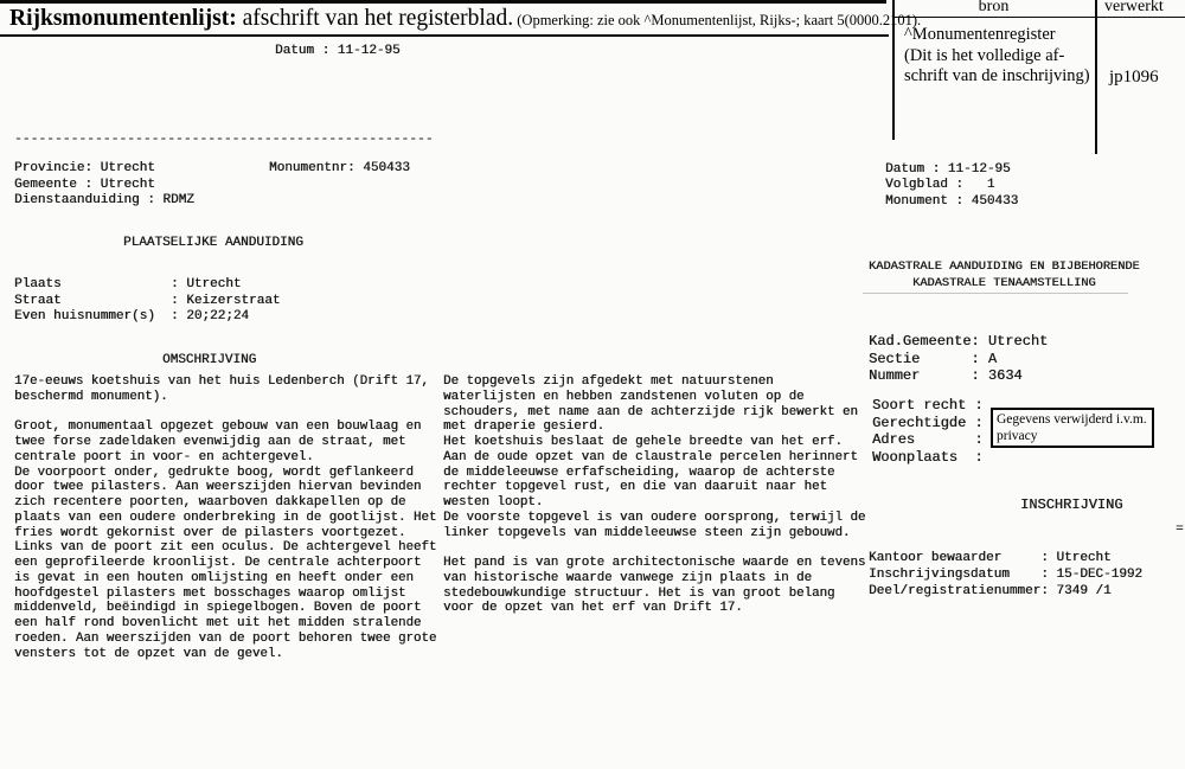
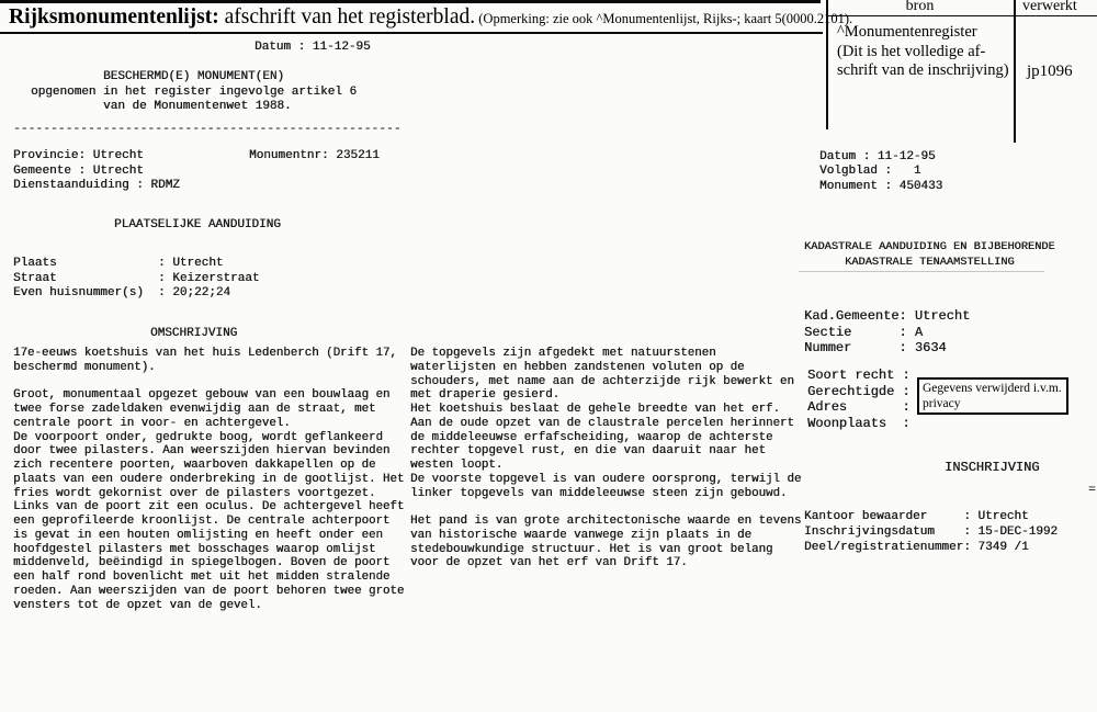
  Rijksmonumentenlijst: afschrift van het registerblad. (Opmerking: zie ook ^Monumentenlijst, Rijks-; kaart 5(0000.201).
  bron
  verwerkt
  ^Monumentenregister
  (Dit is het volledige af-
  schrift van de inschrijving)
  jp1096
  Datum : 11-12-95
+ BESCHERMD(E) MONUMENT(EN)
+ opgenomen in het register ingevolge artikel 6
+ van de Monumentenwet 1988.
  ----------------------------------------------------
  Provincie: Utrecht
  Gemeente : Utrecht
  Dienstaanduiding : RDMZ
- Monumentnr: 450433
+ Monumentnr: 235211
  PLAATSELIJKE AANDUIDING
  Plaats : Utrecht
  Straat : Keizerstraat
  Even huisnummer(s) : 20;22;24
  OMSCHRIJVING
  17e-eeuws koetshuis van het huis Ledenberch (Drift 17,
  beschermd monument).
  Groot, monumentaal opgezet gebouw van een bouwlaag en
  twee forse zadeldaken evenwijdig aan de straat, met
  centrale poort in voor- en achtergevel.
  De voorpoort onder, gedrukte boog, wordt geflankeerd
  door twee pilasters. Aan weerszijden hiervan bevinden
  zich recentere poorten, waarboven dakkapellen op de
  plaats van een oudere onderbreking in de gootlijst. Het
  fries wordt gekornist over de pilasters voortgezet.
  Links van de poort zit een oculus. De achtergevel heeft
  een geprofileerde kroonlijst. De centrale achterpoort
  is gevat in een houten omlijsting en heeft onder een
  hoofdgestel pilasters met bosschages waarop omlijst
  middenveld, beëindigd in spiegelbogen. Boven de poort
  een half rond bovenlicht met uit het midden stralende
  roeden. Aan weerszijden van de poort behoren twee grote
  vensters tot de opzet van de gevel.
  De topgevels zijn afgedekt met natuurstenen
  waterlijsten en hebben zandstenen voluten op de
  schouders, met name aan de achterzijde rijk bewerkt en
  met draperie gesierd.
  Het koetshuis beslaat de gehele breedte van het erf.
  Aan de oude opzet van de claustrale percelen herinnert
  de middeleeuwse erfafscheiding, waarop de achterste
  rechter topgevel rust, en die van daaruit naar het
  westen loopt.
  De voorste topgevel is van oudere oorsprong, terwijl de
  linker topgevels van middeleeuwse steen zijn gebouwd.
  Het pand is van grote architectonische waarde en tevens
  van historische waarde vanwege zijn plaats in de
  stedebouwkundige structuur. Het is van groot belang
  voor de opzet van het erf van Drift 17.
  Datum : 11-12-95
  Volgblad : 1
  Monument : 450433
  KADASTRALE AANDUIDING EN BIJBEHORENDE
  KADASTRALE TENAAMSTELLING
  Kad.Gemeente: Utrecht
  Sectie : A
  Nummer : 3634
  Soort recht :
  Gerechtigde :
  Adres :
  Woonplaats :
  Gegevens verwijderd i.v.m.
  privacy
  INSCHRIJVING
  Kantoor bewaarder : Utrecht
  Inschrijvingsdatum : 15-DEC-1992
  Deel/registratienummer: 7349 /1
  =
